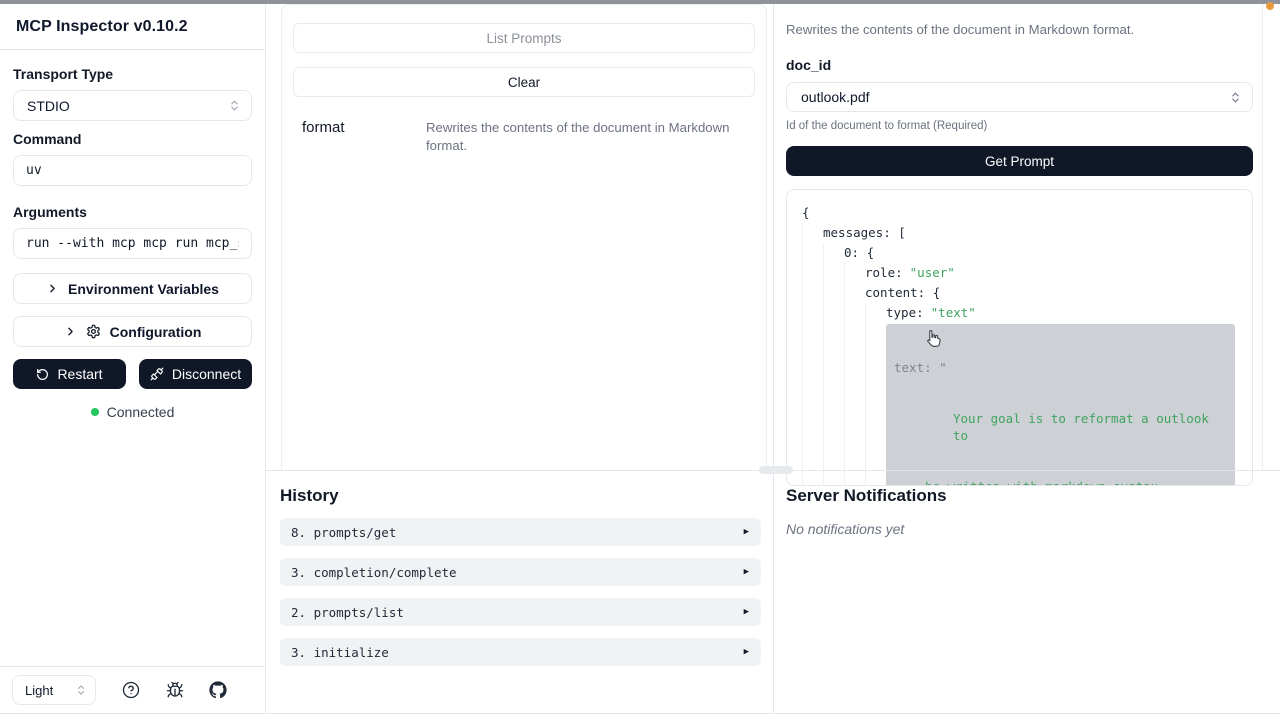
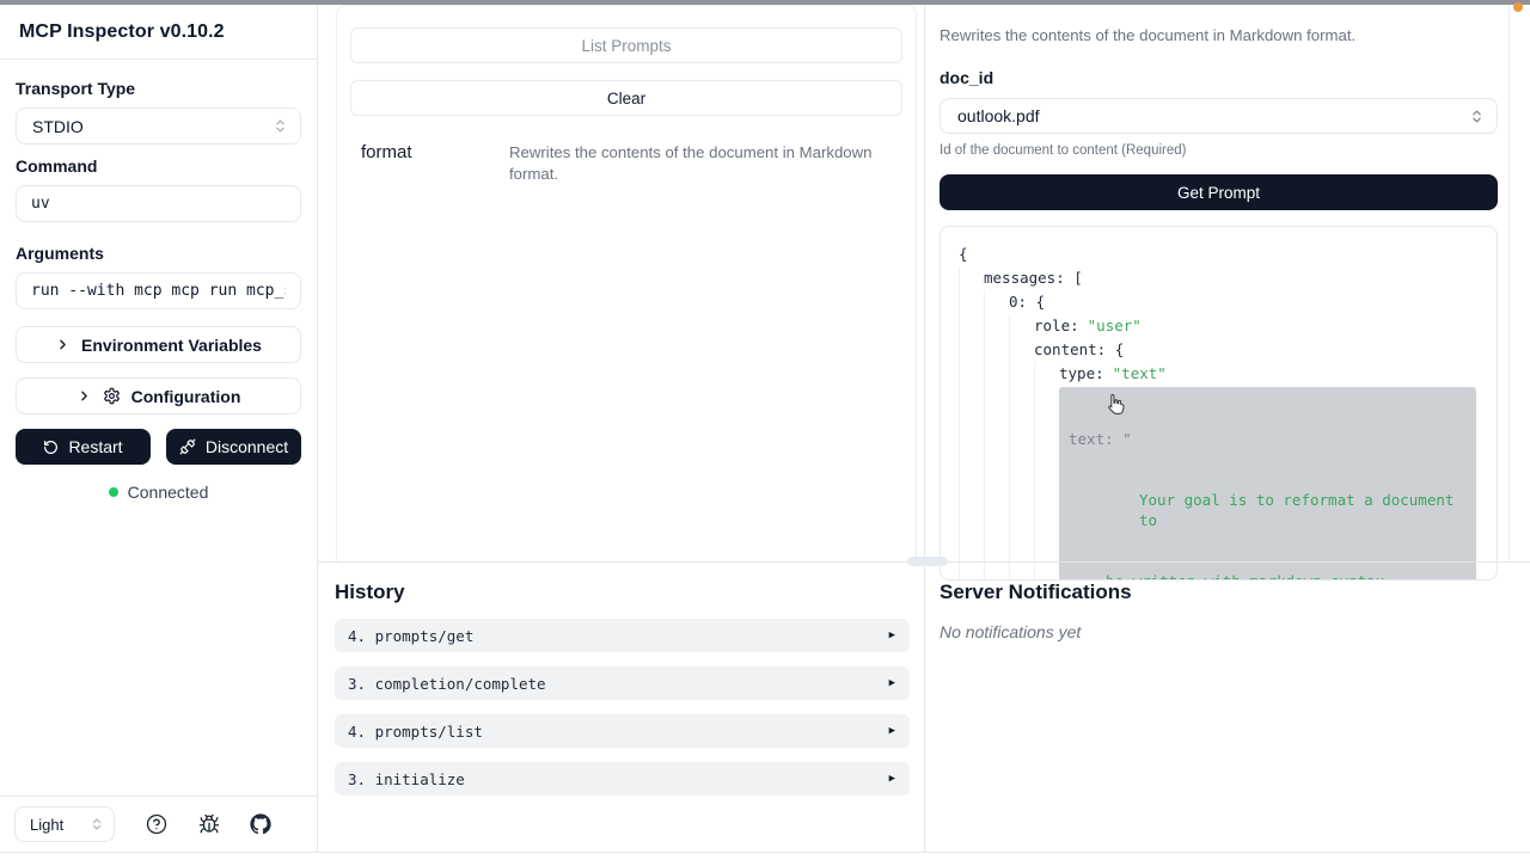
  MCP Inspector v0.10.2
  Transport Type
  STDIO
  Command
  uv
  Arguments
  run --with mcp mcp run mcp_
  Environment Variables
  Configuration
  Restart
  Disconnect
  Connected
  Light
  List Prompts
  Clear
  format
  Rewrites the contents of the document in Markdown format.
  Rewrites the contents of the document in Markdown format.
  doc_id
  outlook.pdf
- Id of the document to format (Required)
+ Id of the document to content (Required)
  Get Prompt
  {
  messages: [
  0: {
  role:
  "user"
  content: {
  type:
  "text"
  text: "
- Your goal is to reformat a outlook to
+ Your goal is to reformat a document to
  History
- 8. prompts/get
+ 4. prompts/get
  ▶
  3. completion/complete
  ▶
- 2. prompts/list
+ 4. prompts/list
  ▶
  3. initialize
  ▶
  Server Notifications
  No notifications yet
